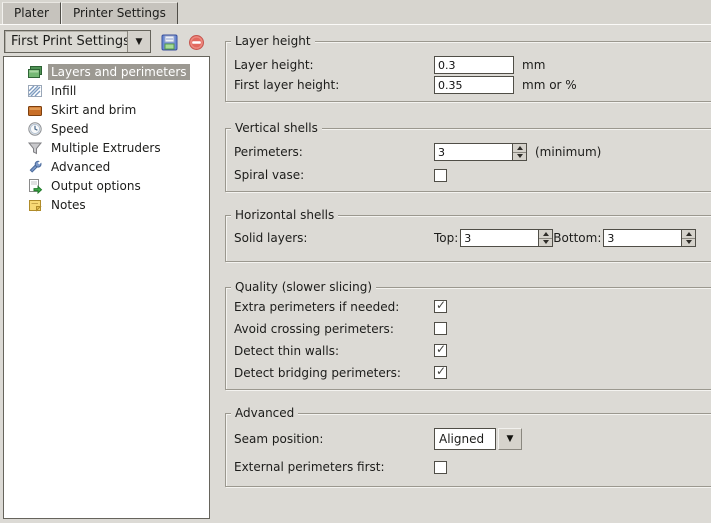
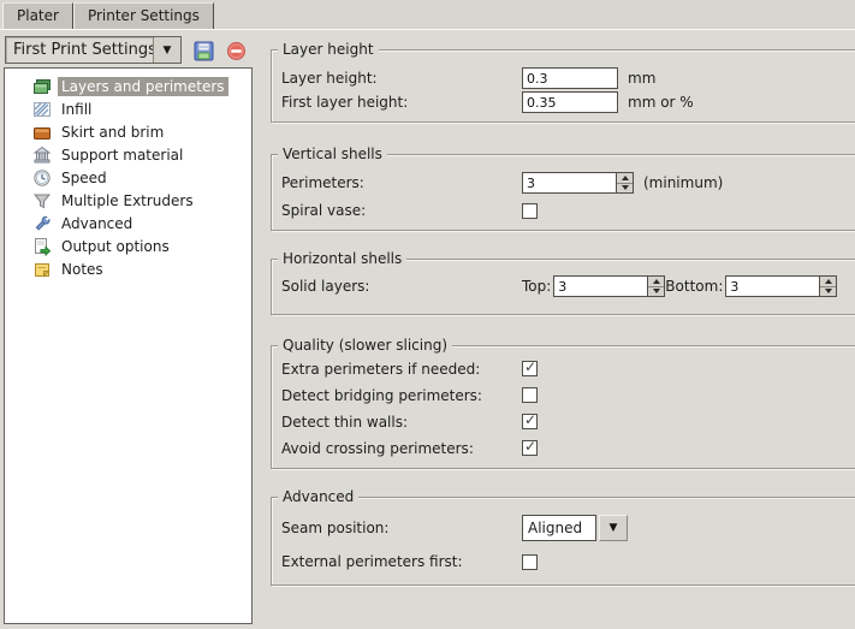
  Plater
  Printer Settings
  First Print Setting
  ▼
  Layers and perimeters
  Infill
  Skirt and brim
+ Support material
  Speed
  Multiple Extruders
  Advanced
  Output options
  Notes
  Layer height
  Layer height:
  0.3
  mm
  First layer height:
  0.35
  mm or %
  Vertical shells
  Perimeters:
  3
  (minimum)
  Spiral vase:
  Horizontal shells
  Solid layers:
  Top:
  3
  Bottom:
  3
  Quality (slower slicing)
  Extra perimeters if needed:
- Avoid crossing perimeters:
+ Detect bridging perimeters:
  Detect thin walls:
- Detect bridging perimeters:
+ Avoid crossing perimeters:
  Advanced
  Seam position:
  Aligned
  ▼
  External perimeters first:
